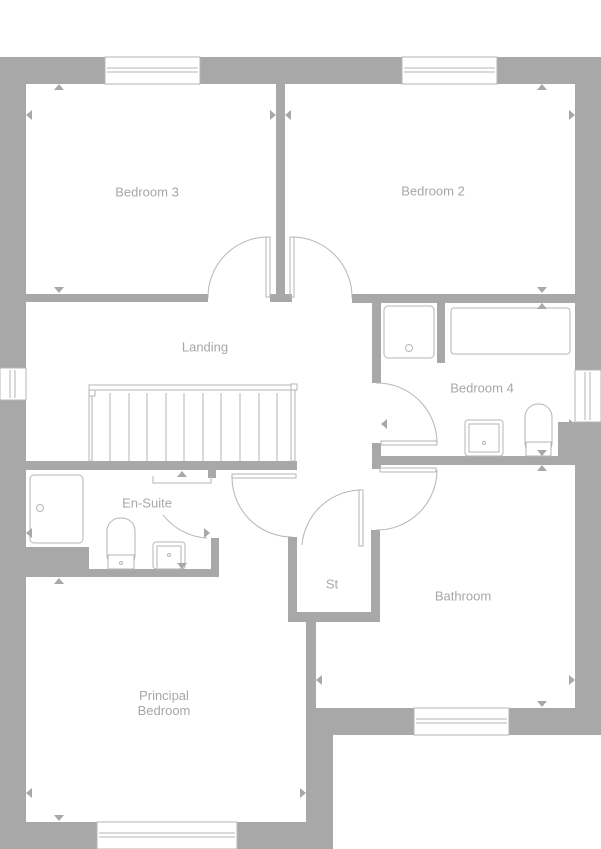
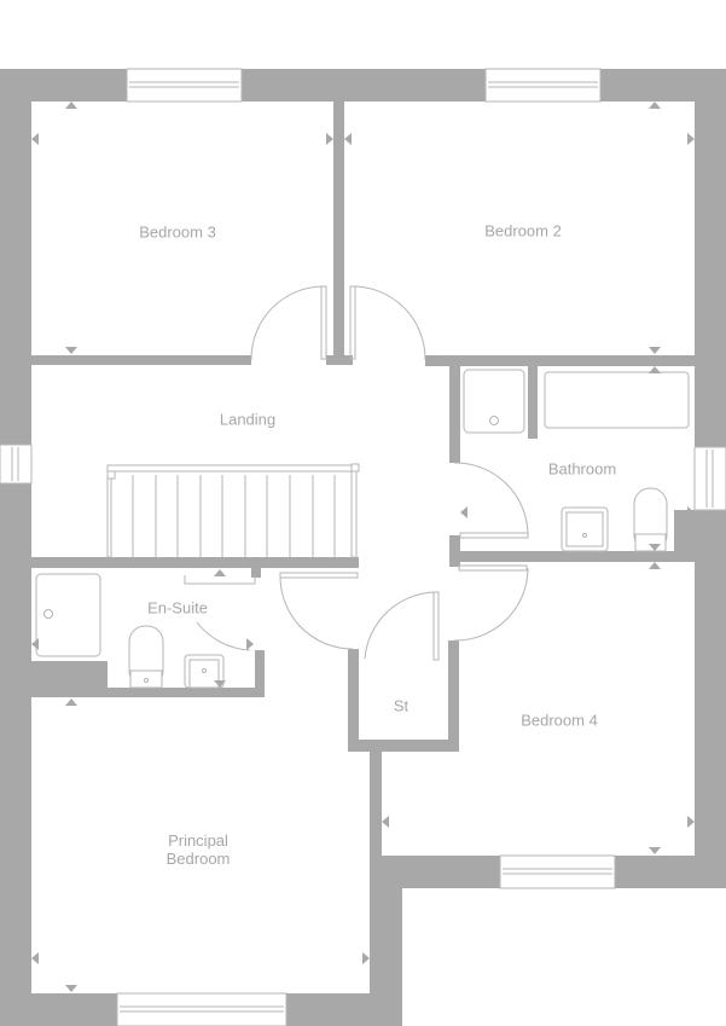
  Bedroom 3
  Bedroom 2
  Landing
- Bedroom 4
+ Bathroom
  En-Suite
  St
- Bathroom
+ Bedroom 4
  Principal
  Bedroom
